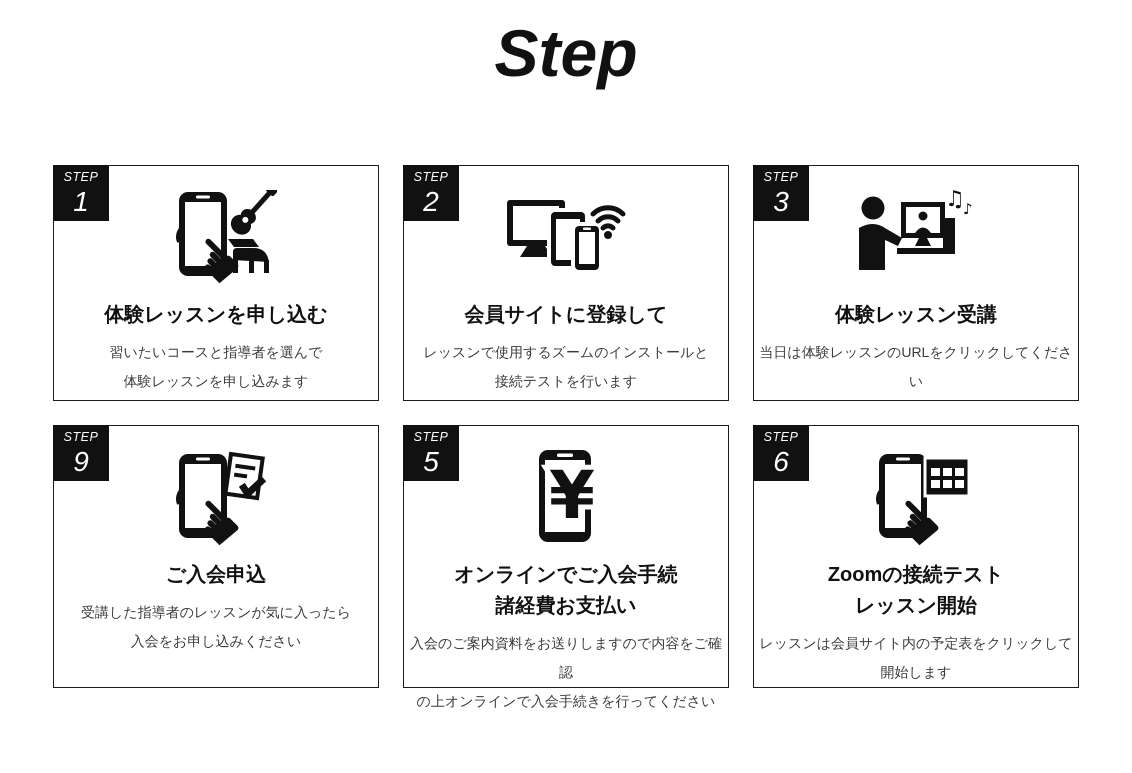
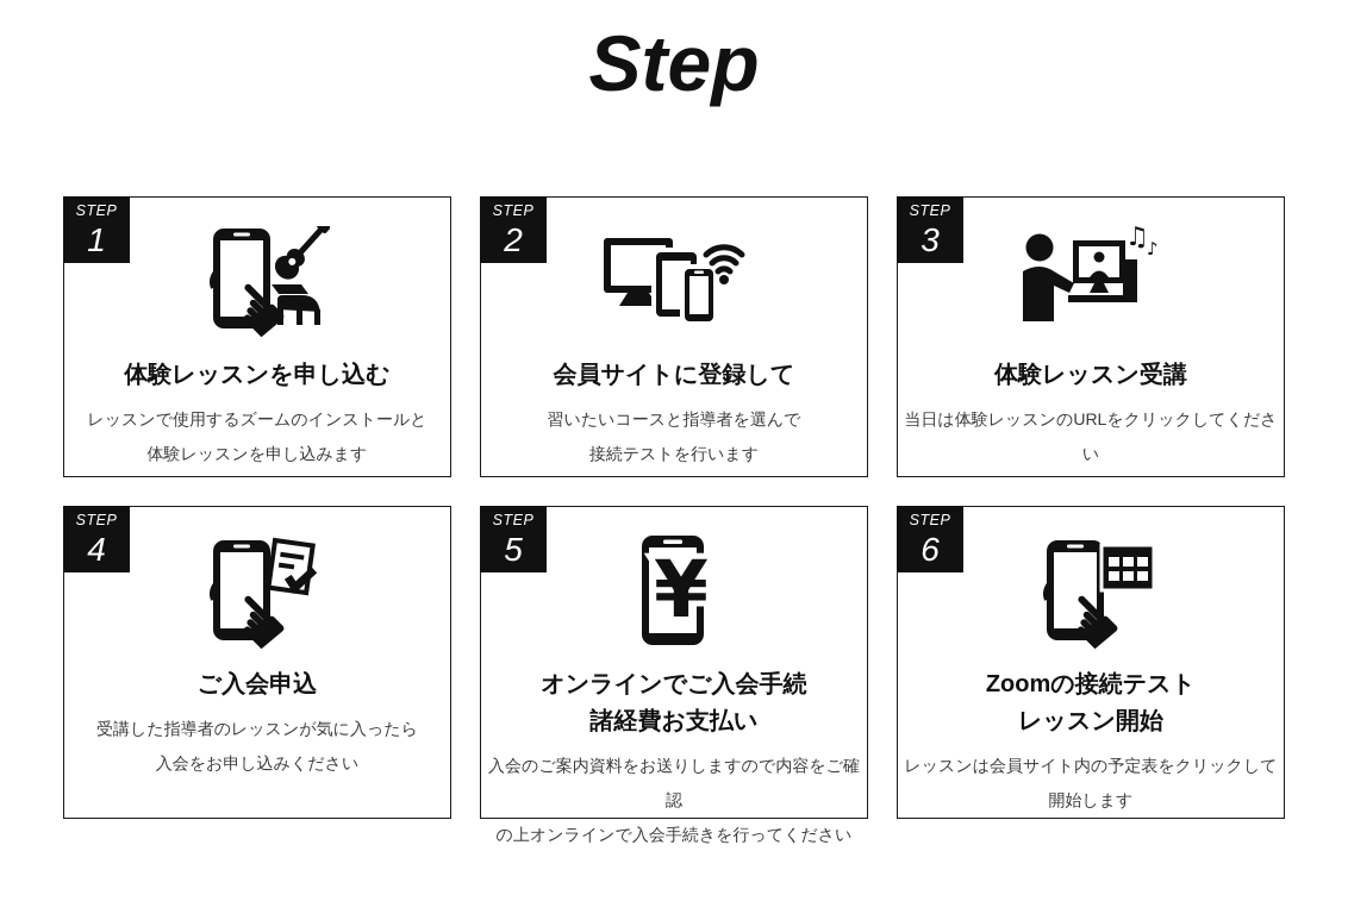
  Step
  STEP
  1
  体験レッスンを申し込む
- 習いたいコースと指導者を選んで
+ レッスンで使用するズームのインストールと
  体験レッスンを申し込みます
  STEP
  2
  会員サイトに登録して
- レッスンで使用するズームのインストールと
+ 習いたいコースと指導者を選んで
  接続テストを行います
  STEP
  3
  ♫
  ♪
  体験レッスン受講
  当日は体験レッスンのURLをクリックしてください
  STEP
- 9
+ 4
  ご入会申込
  受講した指導者のレッスンが気に入ったら
  入会をお申し込みください
  STEP
  5
  ¥
  オンラインでご入会手続
  諸経費お支払い
  入会のご案内資料をお送りしますので内容をご確認
  の上オンラインで入会手続きを行ってください
  STEP
  6
  Zoomの接続テスト
  レッスン開始
  レッスンは会員サイト内の予定表をクリックして
  開始します
